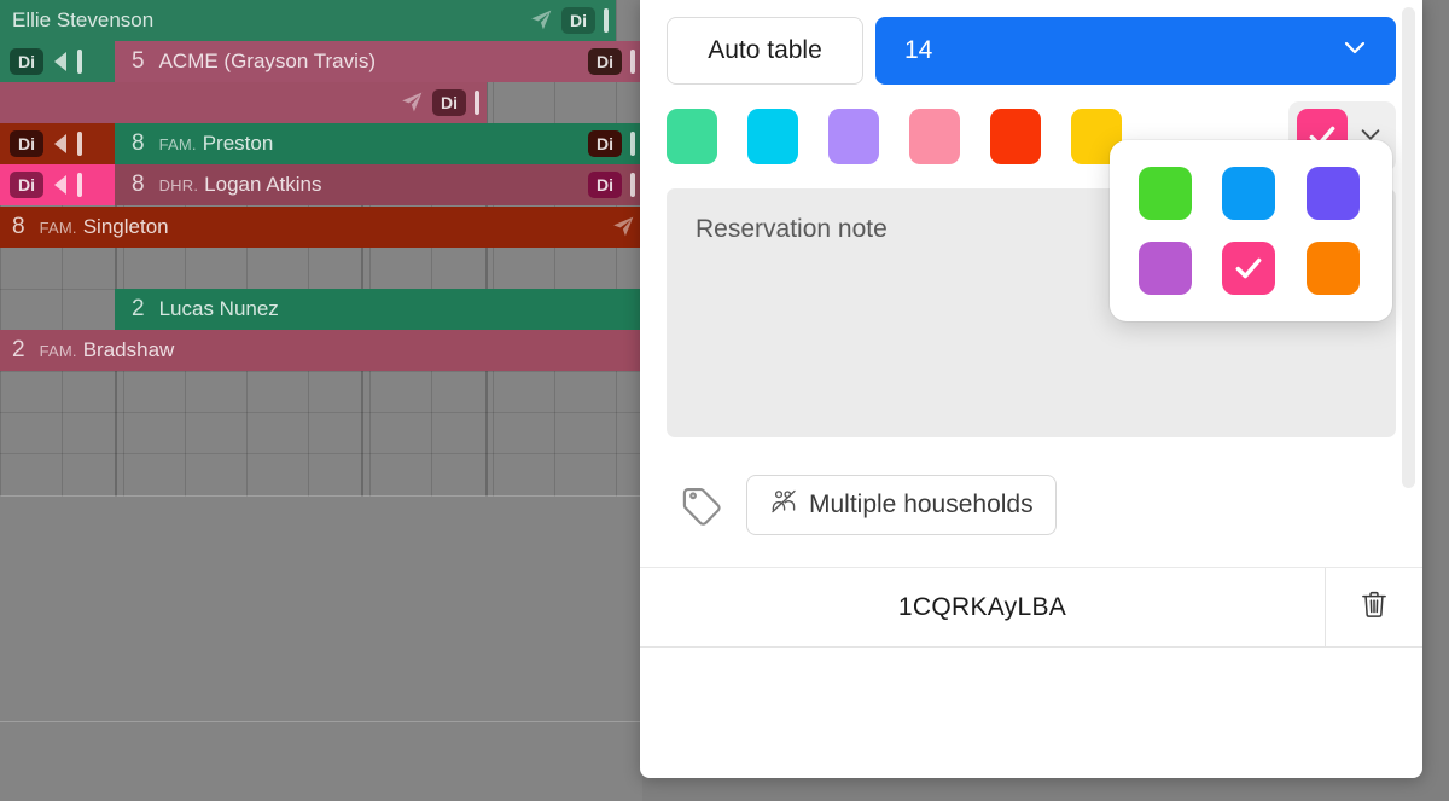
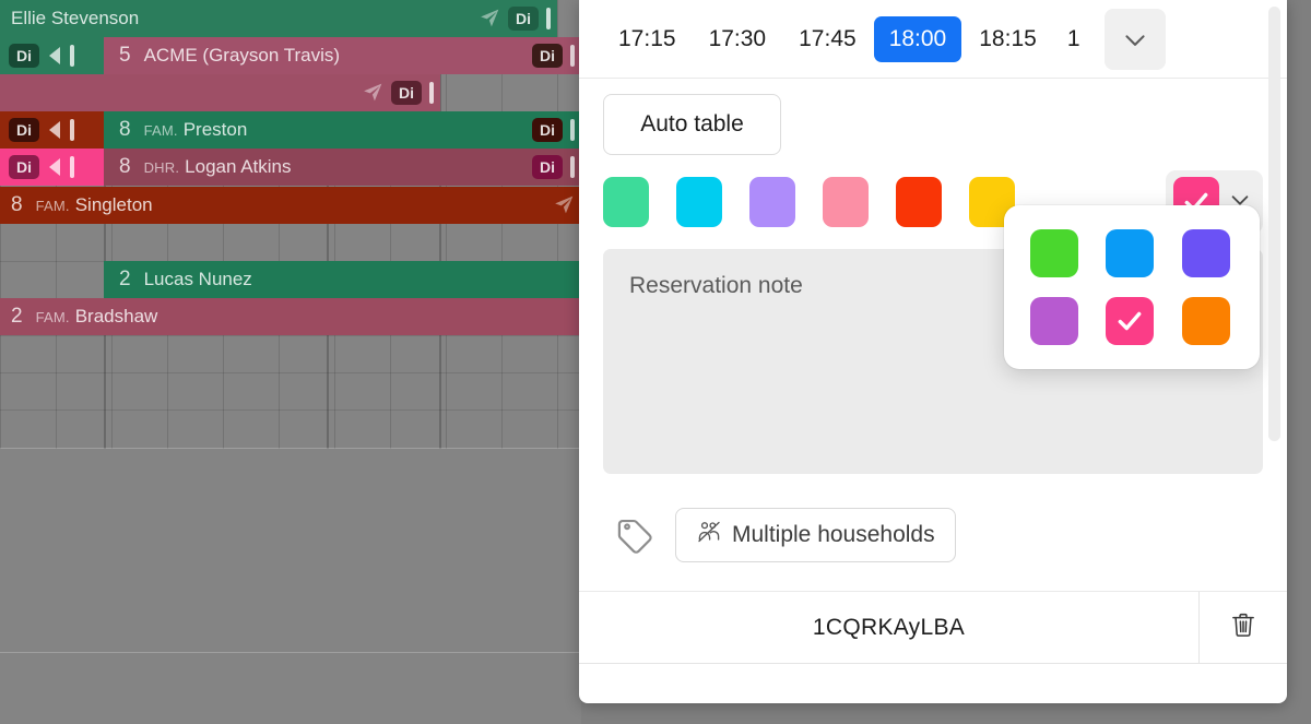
  Ellie Stevenson
  Di
  Di
  5
  ACME (Grayson Travis)
  Di
  Di
  Di
  8
  FAM.
  Preston
  Di
  Di
  8
  DHR.
  Logan Atkins
  Di
  8
  FAM.
  Singleton
  2
  Lucas Nunez
  2
  FAM.
  Bradshaw
+ 17:15
+ 17:30
+ 17:45
+ 18:00
+ 18:15
+ 1
  Auto table
- 14
  Reservation note
  Multiple households
  1CQRKAyLBA
